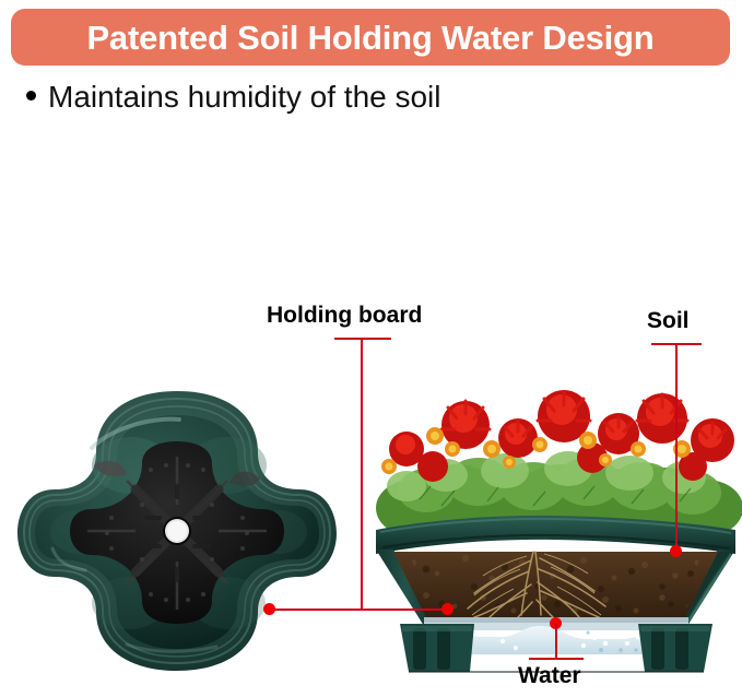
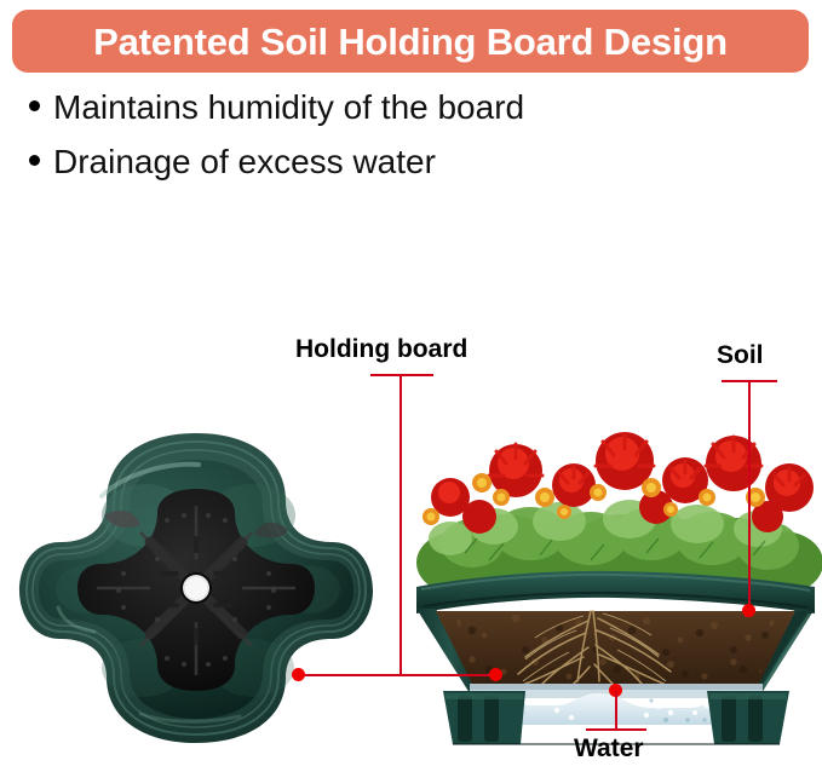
- Patented Soil Holding Water Design
+ Patented Soil Holding Board Design
- Maintains humidity of the soil
+ Maintains humidity of the board
+ Drainage of excess water
  Holding board
  Soil
  Water
